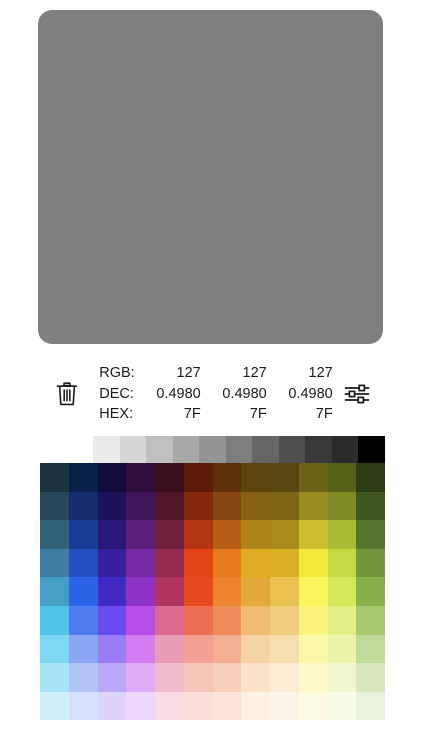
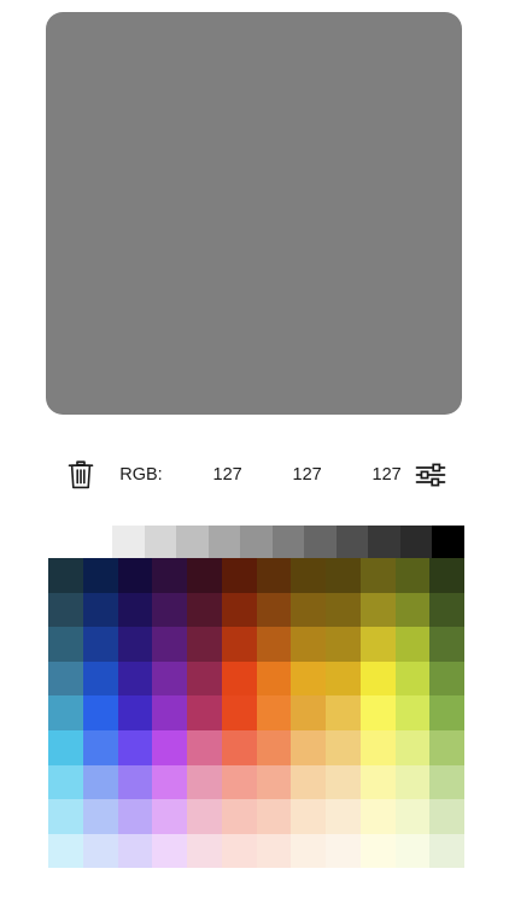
  RGB:	127	127	127
- DEC:	0.4980	0.4980	0.4980
- HEX:	7F	7F	7F
